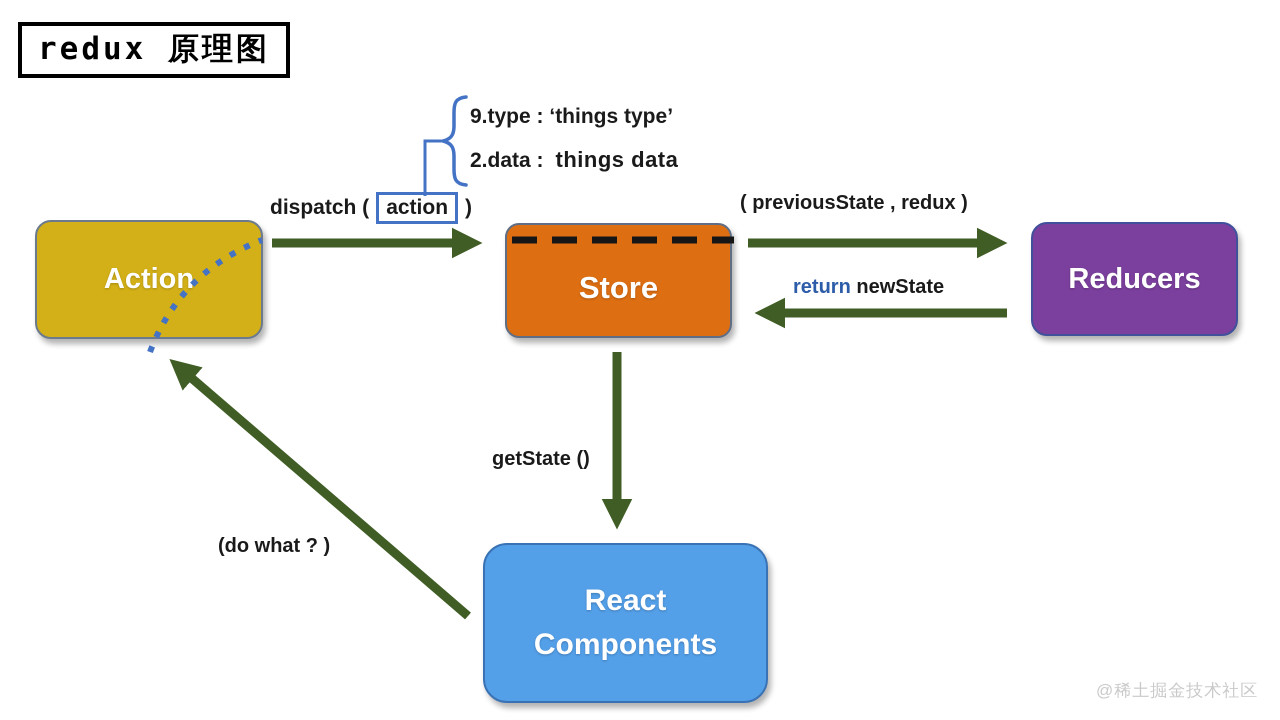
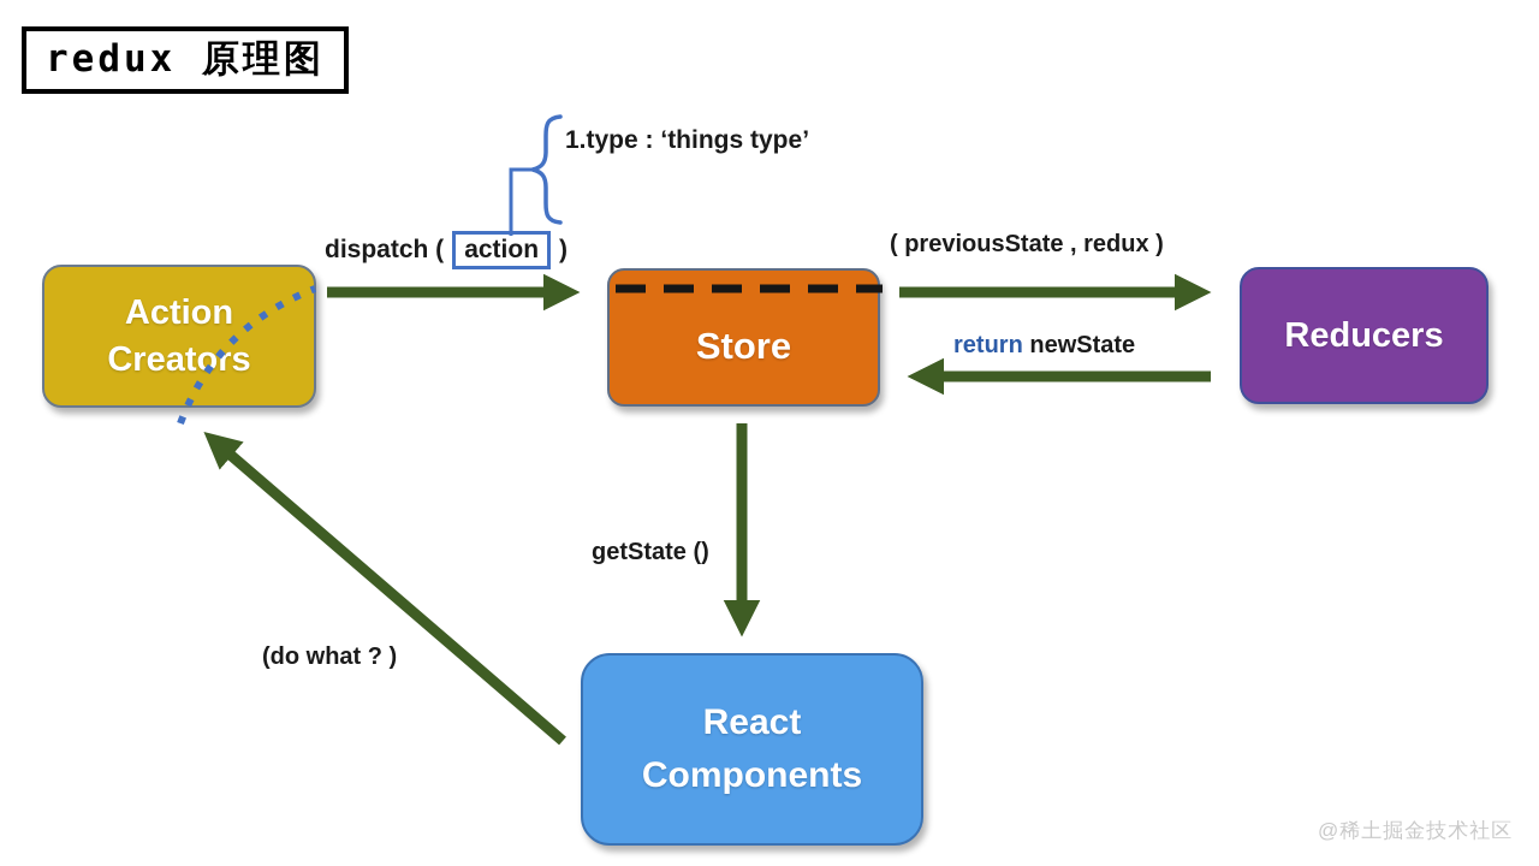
  redux 原理图
  Action
+ Creators
  Store
  Reducers
  React
  Components
- 9.type : ‘things type’
+ 1.type : ‘things type’
- 2.data : things data
  dispatch (
  action
  )
  ( previousState , redux )
  return newState
  getState ()
  (do what ? )
  @稀土掘金技术社区
